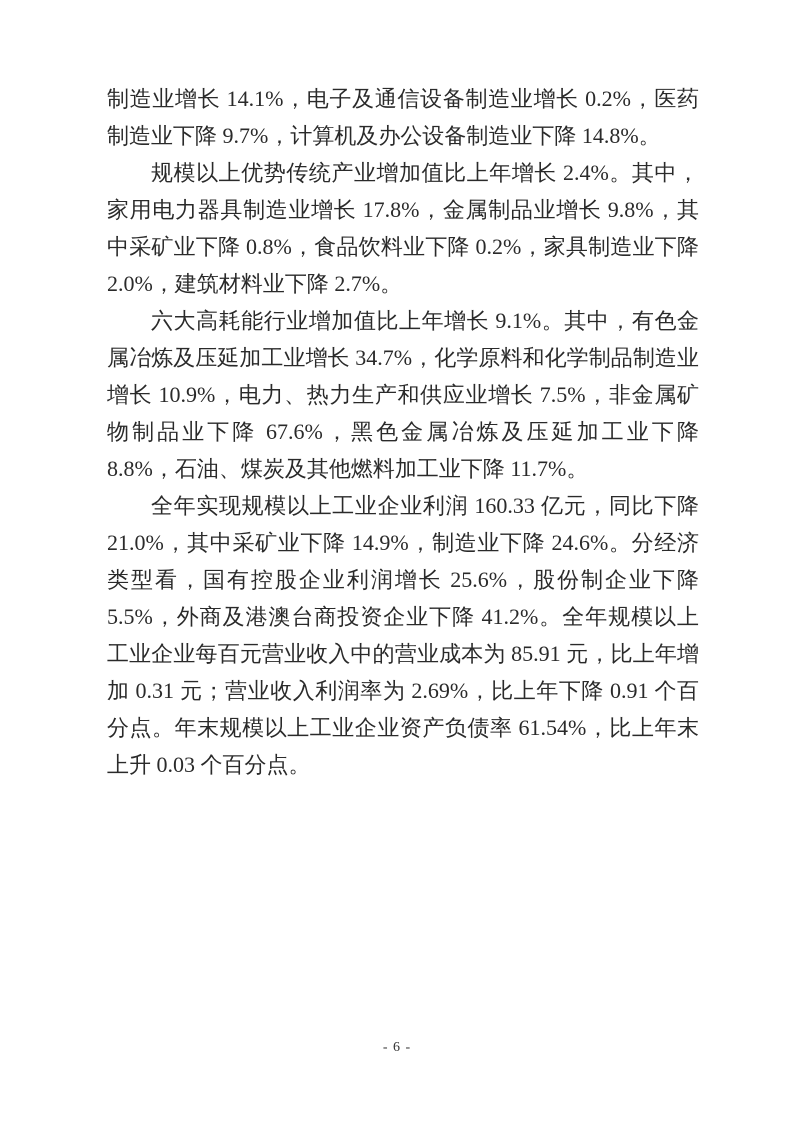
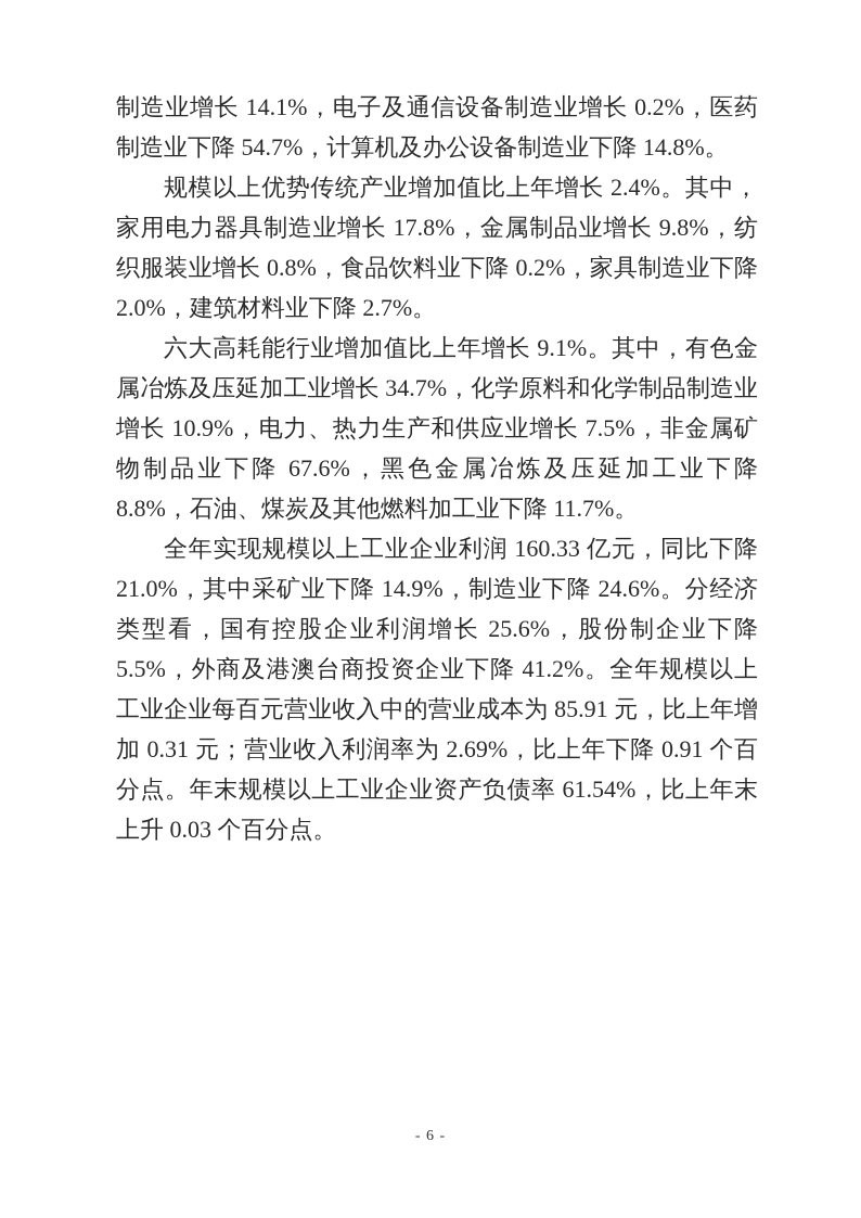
- 制造业增长 14.1%，电子及通信设备制造业增长 0.2%，医药制造业下降 9.7%，计算机及办公设备制造业下降 14.8%。
+ 制造业增长 14.1%，电子及通信设备制造业增长 0.2%，医药制造业下降 54.7%，计算机及办公设备制造业下降 14.8%。
- 规模以上优势传统产业增加值比上年增长 2.4%。其中，家用电力器具制造业增长 17.8%，金属制品业增长 9.8%，其中采矿业下降 0.8%，食品饮料业下降 0.2%，家具制造业下降 2.0%，建筑材料业下降 2.7%。
+ 规模以上优势传统产业增加值比上年增长 2.4%。其中，家用电力器具制造业增长 17.8%，金属制品业增长 9.8%，纺织服装业增长 0.8%，食品饮料业下降 0.2%，家具制造业下降 2.0%，建筑材料业下降 2.7%。
  六大高耗能行业增加值比上年增长 9.1%。其中，有色金属冶炼及压延加工业增长 34.7%，化学原料和化学制品制造业增长 10.9%，电力、热力生产和供应业增长 7.5%，非金属矿物制品业下降 67.6%，黑色金属冶炼及压延加工业下降 8.8%，石油、煤炭及其他燃料加工业下降 11.7%。
  全年实现规模以上工业企业利润 160.33 亿元，同比下降 21.0%，其中采矿业下降 14.9%，制造业下降 24.6%。分经济类型看，国有控股企业利润增长 25.6%，股份制企业下降 5.5%，外商及港澳台商投资企业下降 41.2%。全年规模以上工业企业每百元营业收入中的营业成本为 85.91 元，比上年增加 0.31 元；营业收入利润率为 2.69%，比上年下降 0.91 个百分点。年末规模以上工业企业资产负债率 61.54%，比上年末上升 0.03 个百分点。
  - 6 -
